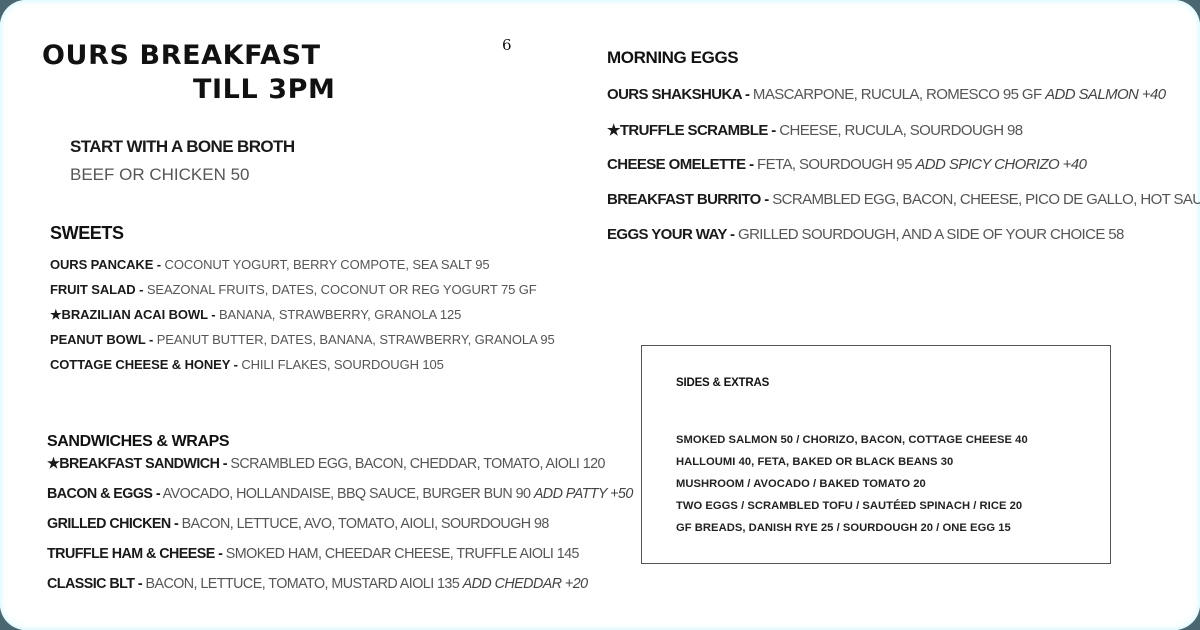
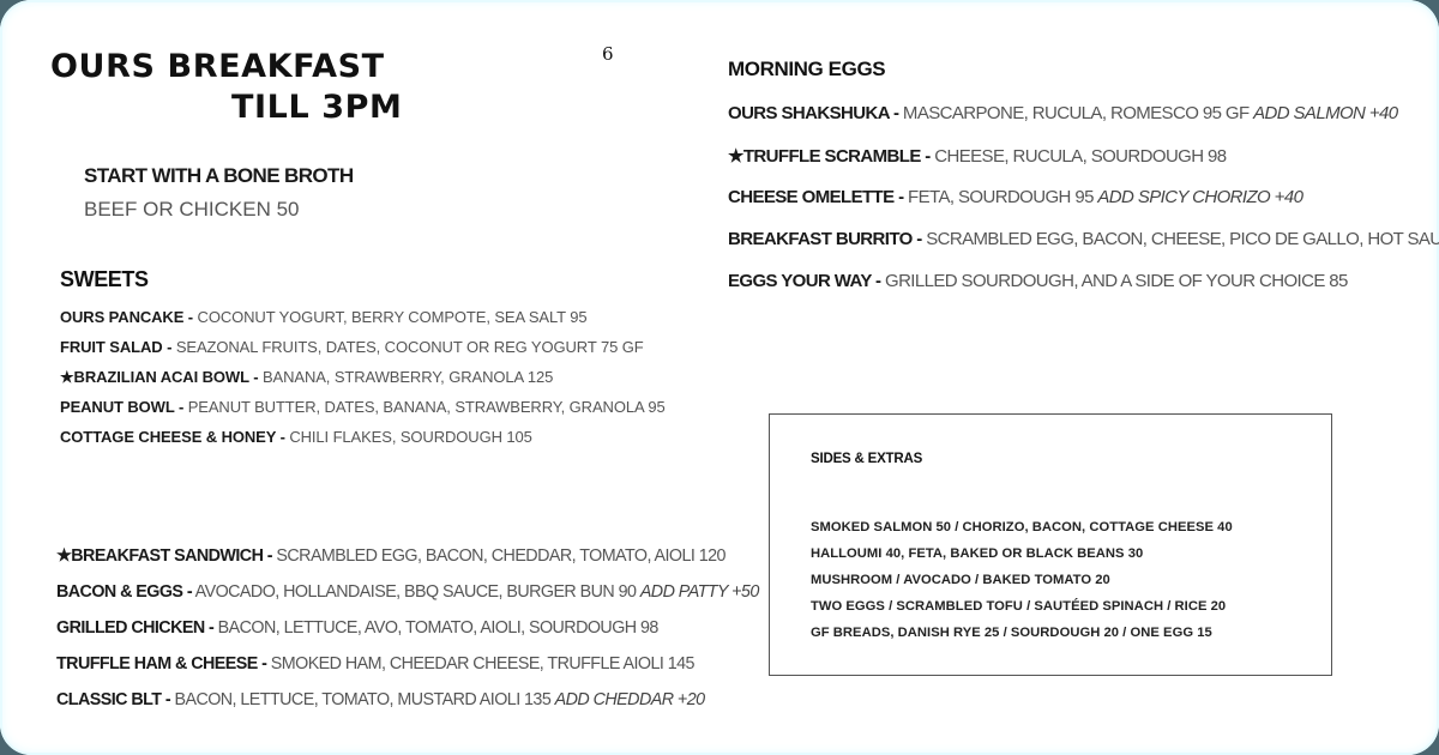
  OURS BREAKFAST
  TILL 3PM
  6
  START WITH A BONE BROTH
  BEEF OR CHICKEN 50
  SWEETS
  OURS PANCAKE - COCONUT YOGURT, BERRY COMPOTE, SEA SALT 95
  FRUIT SALAD - SEAZONAL FRUITS, DATES, COCONUT OR REG YOGURT 75 GF
  ★BRAZILIAN ACAI BOWL - BANANA, STRAWBERRY, GRANOLA 125
  PEANUT BOWL - PEANUT BUTTER, DATES, BANANA, STRAWBERRY, GRANOLA 95
  COTTAGE CHEESE & HONEY - CHILI FLAKES, SOURDOUGH 105
- SANDWICHES & WRAPS
  ★BREAKFAST SANDWICH - SCRAMBLED EGG, BACON, CHEDDAR, TOMATO, AIOLI 120
  BACON & EGGS - AVOCADO, HOLLANDAISE, BBQ SAUCE, BURGER BUN 90 ADD PATTY +50
  GRILLED CHICKEN - BACON, LETTUCE, AVO, TOMATO, AIOLI, SOURDOUGH 98
  TRUFFLE HAM & CHEESE - SMOKED HAM, CHEEDAR CHEESE, TRUFFLE AIOLI 145
  CLASSIC BLT - BACON, LETTUCE, TOMATO, MUSTARD AIOLI 135 ADD CHEDDAR +20
  MORNING EGGS
  OURS SHAKSHUKA - MASCARPONE, RUCULA, ROMESCO 95 GF ADD SALMON +40
  ★TRUFFLE SCRAMBLE - CHEESE, RUCULA, SOURDOUGH 98
  CHEESE OMELETTE - FETA, SOURDOUGH 95 ADD SPICY CHORIZO +40
  BREAKFAST BURRITO - SCRAMBLED EGG, BACON, CHEESE, PICO DE GALLO, HOT SAU
- EGGS YOUR WAY - GRILLED SOURDOUGH, AND A SIDE OF YOUR CHOICE 58
+ EGGS YOUR WAY - GRILLED SOURDOUGH, AND A SIDE OF YOUR CHOICE 85
  SIDES & EXTRAS
  SMOKED SALMON 50 / CHORIZO, BACON, COTTAGE CHEESE 40
  HALLOUMI 40, FETA, BAKED OR BLACK BEANS 30
  MUSHROOM / AVOCADO / BAKED TOMATO 20
  TWO EGGS / SCRAMBLED TOFU / SAUTÉED SPINACH / RICE 20
  GF BREADS, DANISH RYE 25 / SOURDOUGH 20 / ONE EGG 15
